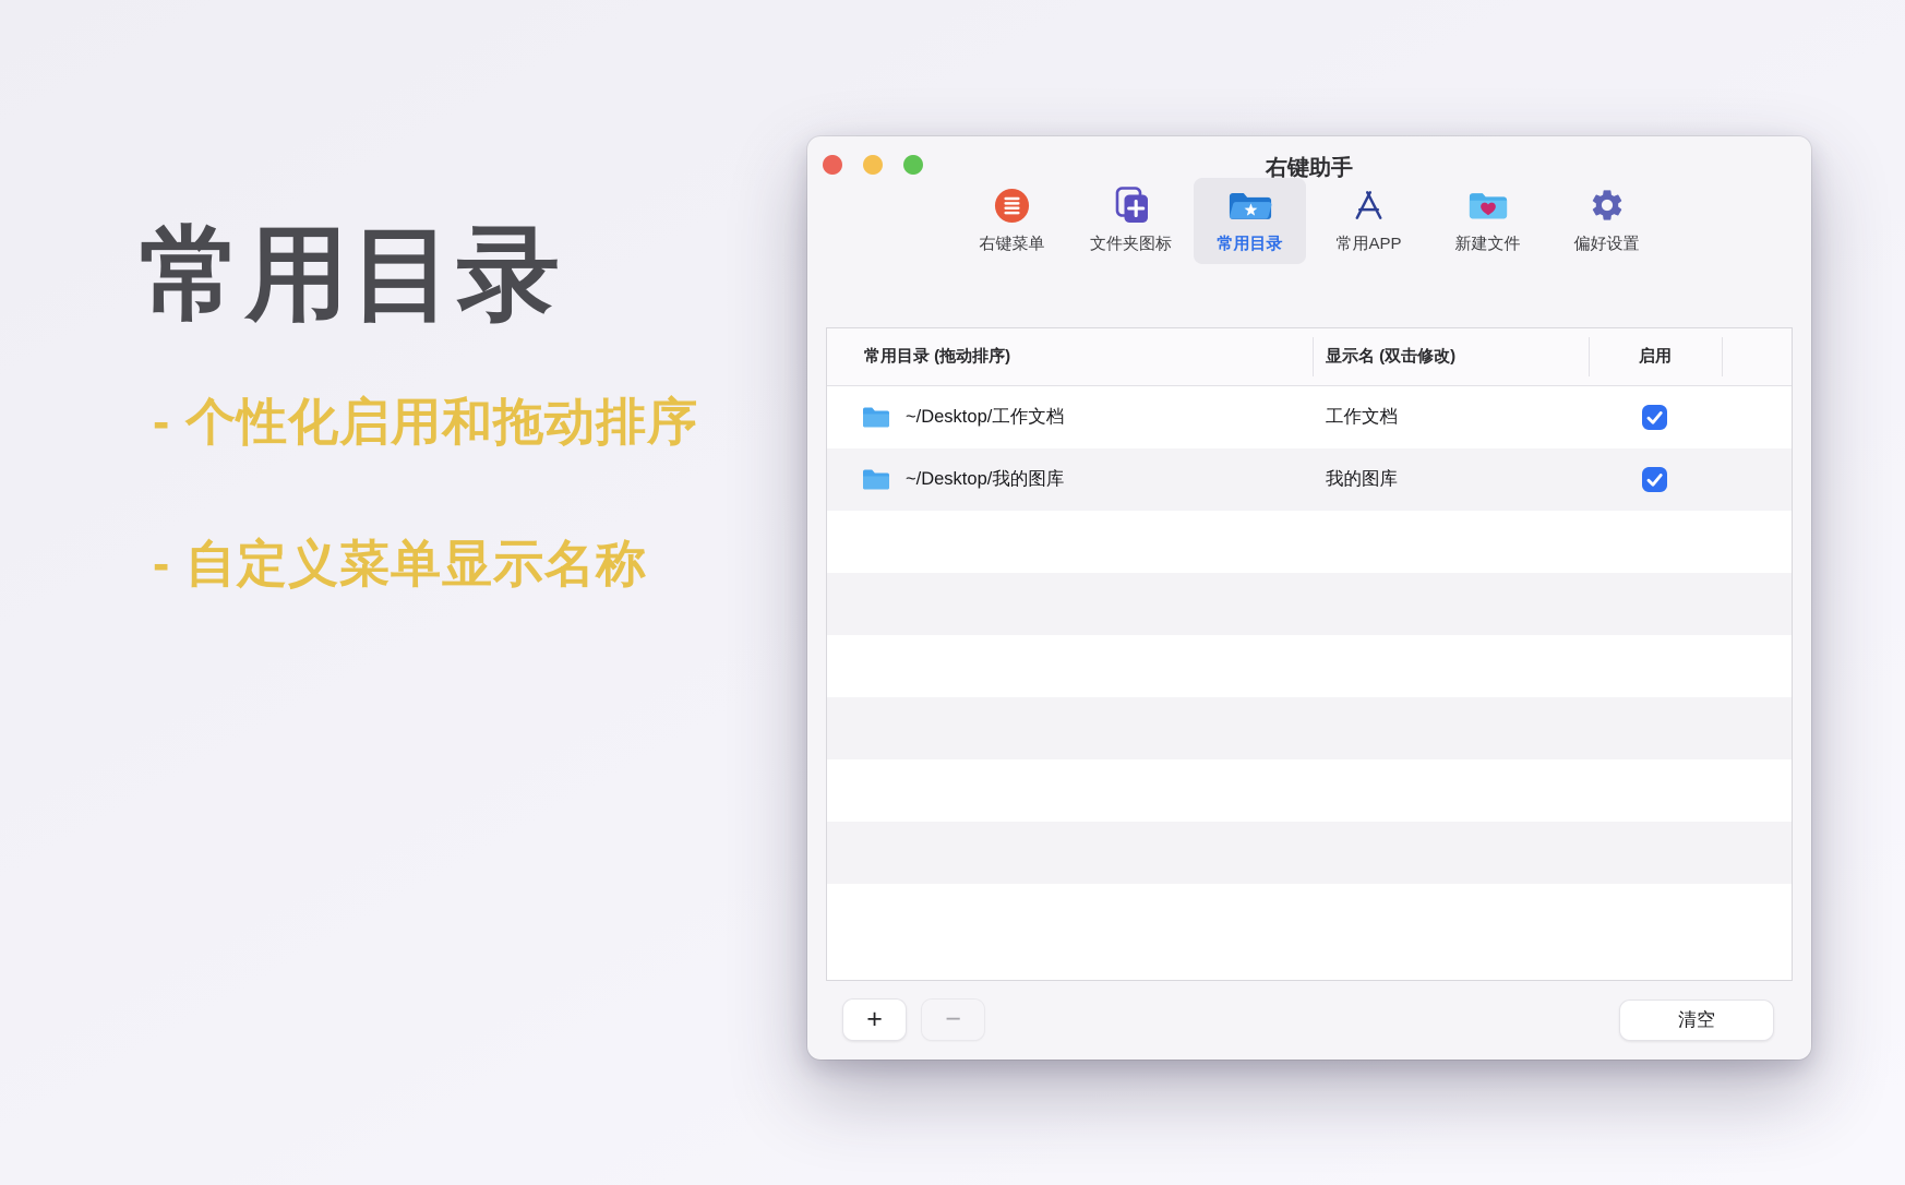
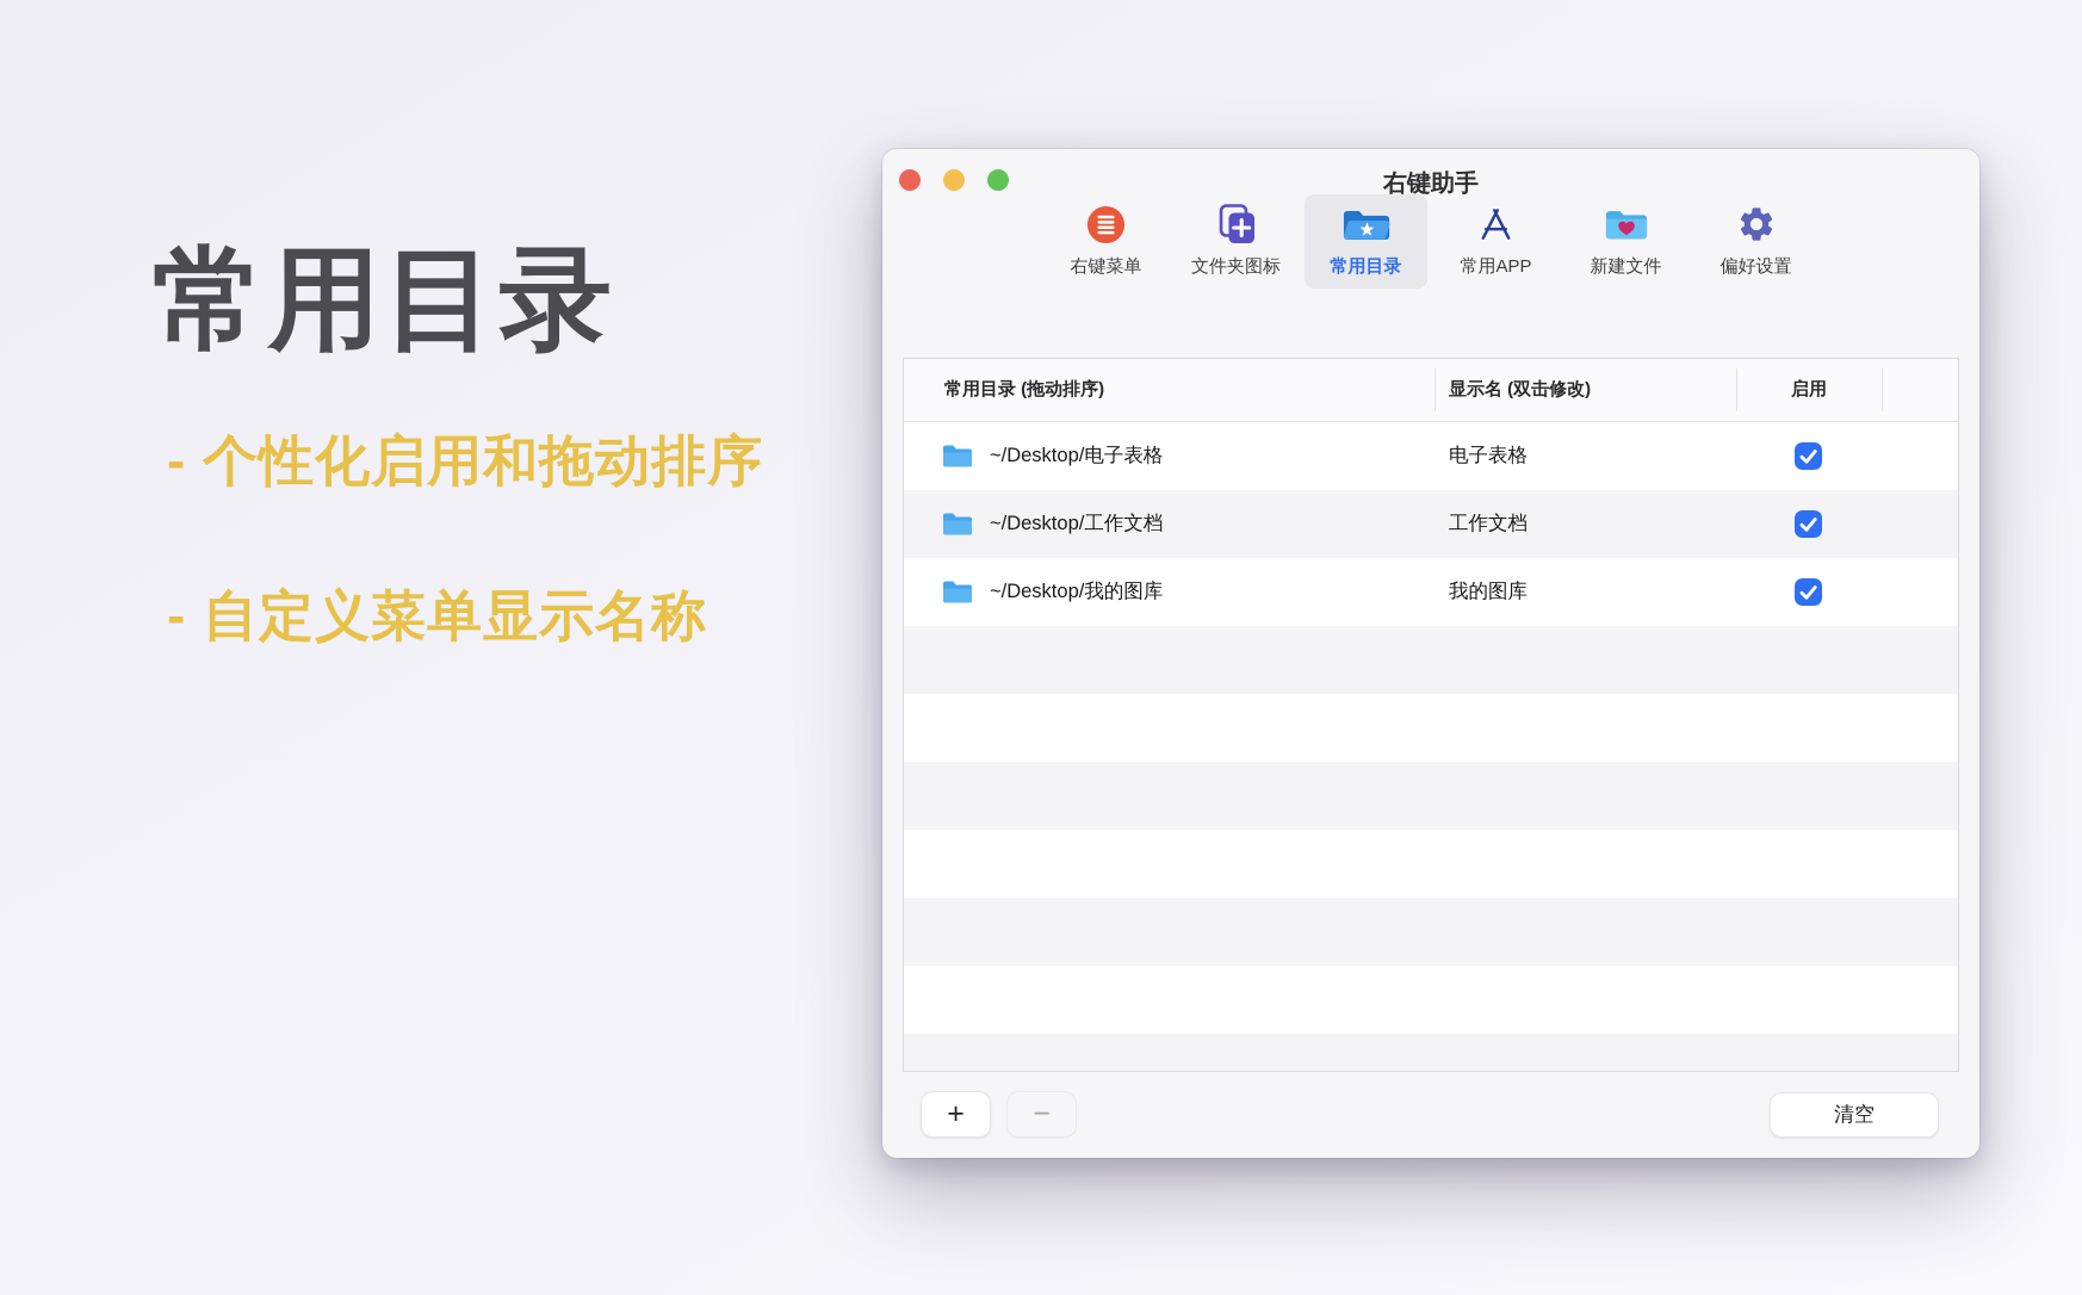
  常用目录
  - 个性化启用和拖动排序
  - 自定义菜单显示名称
  右键助手
  右键菜单
  文件夹图标
  常用目录
  常用APP
  新建文件
  偏好设置
  常用目录 (拖动排序)
  显示名 (双击修改)
  启用
+ ~/Desktop/电子表格
+ 电子表格
  ~/Desktop/工作文档
  工作文档
  ~/Desktop/我的图库
  我的图库
  +
  −
  清空
